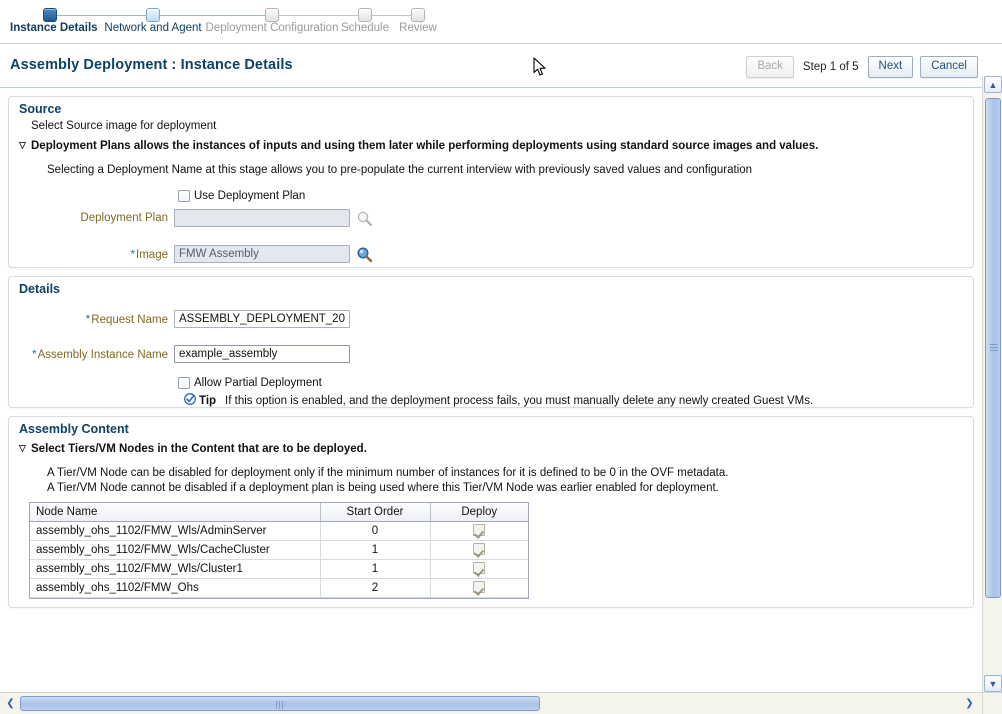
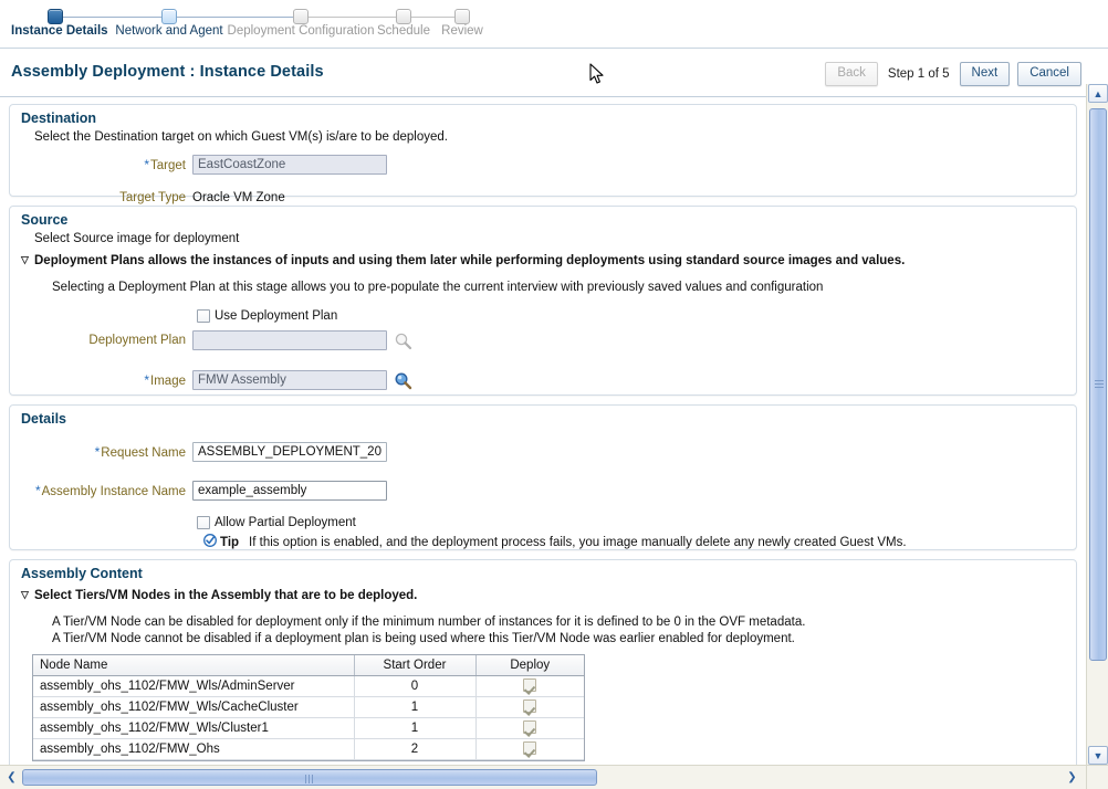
  Instance Details
  Network and Agent
  Deployment Configuration
  Schedule
  Review
  Assembly Deployment : Instance Details
  Back
  Step 1 of 5
  Next
  Cancel
+ Destination
+ Select the Destination target on which Guest VM(s) is/are to be deployed.
+ *Target
+ EastCoastZone
+ Target Type
+ Oracle VM Zone
  Source
  Select Source image for deployment
  ▽
  Deployment Plans allows the instances of inputs and using them later while performing deployments using standard source images and values.
- Selecting a Deployment Name at this stage allows you to pre-populate the current interview with previously saved values and configuration
+ Selecting a Deployment Plan at this stage allows you to pre-populate the current interview with previously saved values and configuration
  Use Deployment Plan
  Deployment Plan
  *Image
  FMW Assembly
  Details
  *Request Name
  ASSEMBLY_DEPLOYMENT_20
  *Assembly Instance Name
  example_assembly
  Allow Partial Deployment
  Tip
- If this option is enabled, and the deployment process fails, you must manually delete any newly created Guest VMs.
+ If this option is enabled, and the deployment process fails, you image manually delete any newly created Guest VMs.
  Assembly Content
  ▽
- Select Tiers/VM Nodes in the Content that are to be deployed.
+ Select Tiers/VM Nodes in the Assembly that are to be deployed.
  A Tier/VM Node can be disabled for deployment only if the minimum number of instances for it is defined to be 0 in the OVF metadata.
  A Tier/VM Node cannot be disabled if a deployment plan is being used where this Tier/VM Node was earlier enabled for deployment.
  Node Name	Start Order	Deploy
  assembly_ohs_1102/FMW_Wls/AdminServer	0
  assembly_ohs_1102/FMW_Wls/CacheCluster	1
  assembly_ohs_1102/FMW_Wls/Cluster1	1
  assembly_ohs_1102/FMW_Ohs	2
  ▲
  ▼
  ❮
  ❯
